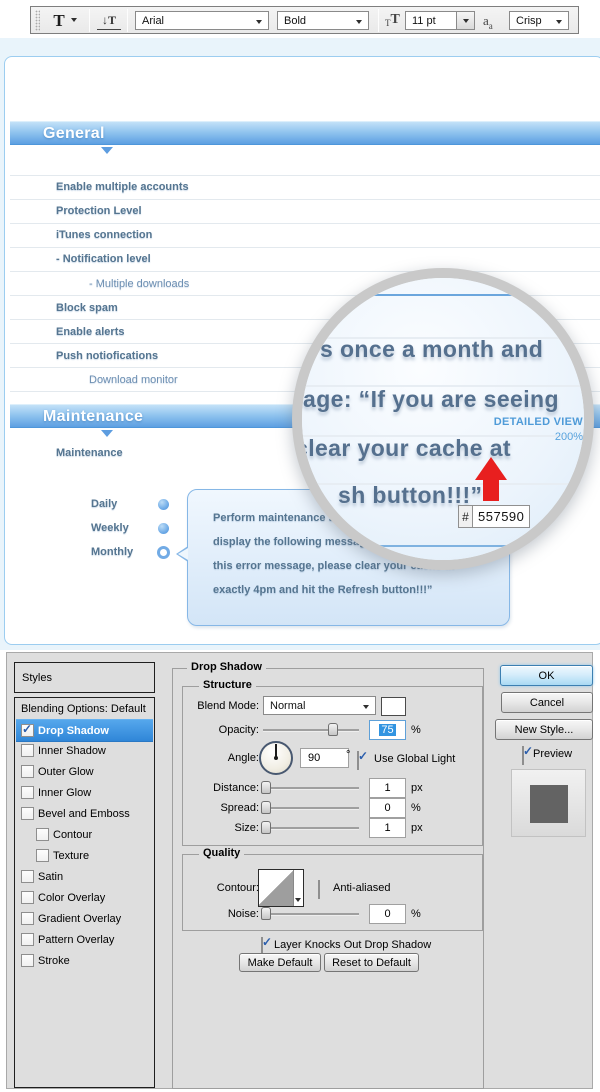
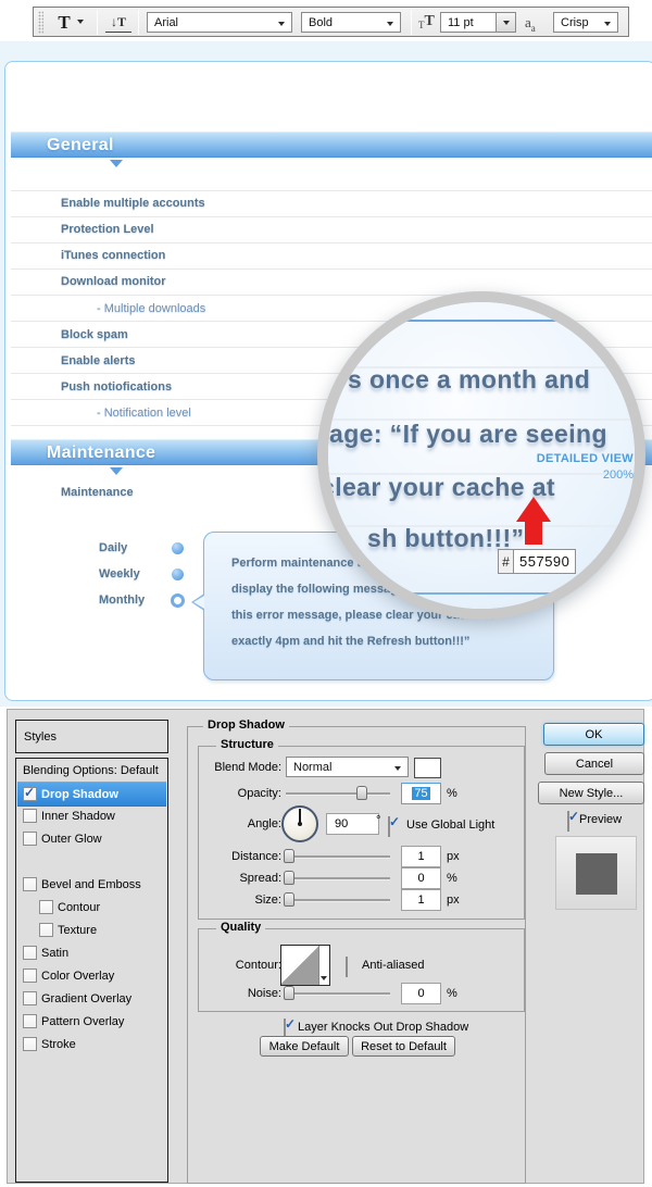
  T
  ↓T
  Arial
  Bold
  T
  T
  11 pt
  a
  a
  Crisp
  General
  Enable multiple accounts
  Protection Level
  iTunes connection
- - Notification level
+ Download monitor
  - Multiple downloads
  Block spam
  Enable alerts
  Push notiofications
- Download monitor
+ - Notification level
  Maintenance
  Maintenance
  Daily
  Weekly
  Monthly
  Perform maintenance
  display the following mess
  this error message, please clear your
  exactly 4pm and hit the Refresh button!!!”
  s once a month and
  age: “If you are seeing
  clear your cache at
  sh button!!!”
  DETAILED VIEW
  200%
  #
  557590
  Styles
  Blending Options: Default
  ✓
  Drop Shadow
  Inner Shadow
  Outer Glow
- Inner Glow
  Bevel and Emboss
  Contour
  Texture
  Satin
  Color Overlay
  Gradient Overlay
  Pattern Overlay
  Stroke
  Drop Shadow
  Structure
  Blend Mode:
  Normal
  Opacity:
  75
  %
  Angle:
  90
  °
  ✓
  Use Global Light
  Distance:
  1
  px
  Spread:
  0
  %
  Size:
  1
  px
  Quality
  Contour
  Anti-aliased
  Noise:
  0
  %
  ✓
  Layer Knocks Out Drop Shadow
  Make Default
  Reset to Default
  OK
  Cancel
  New Style...
  ✓
  Preview
